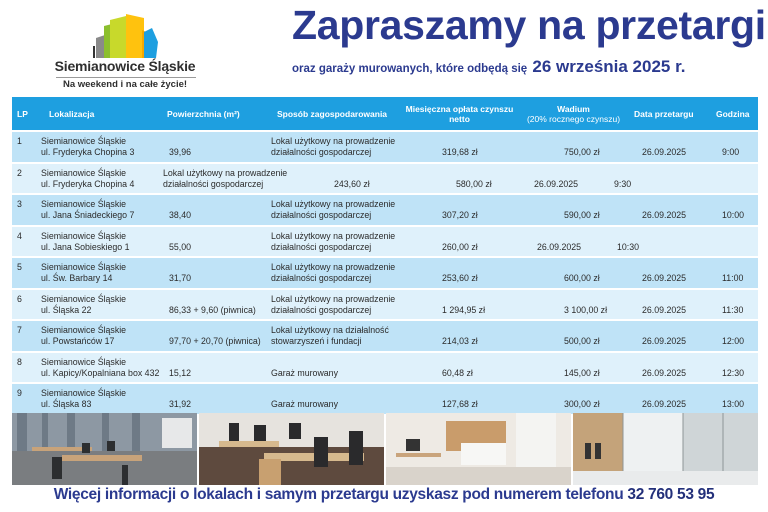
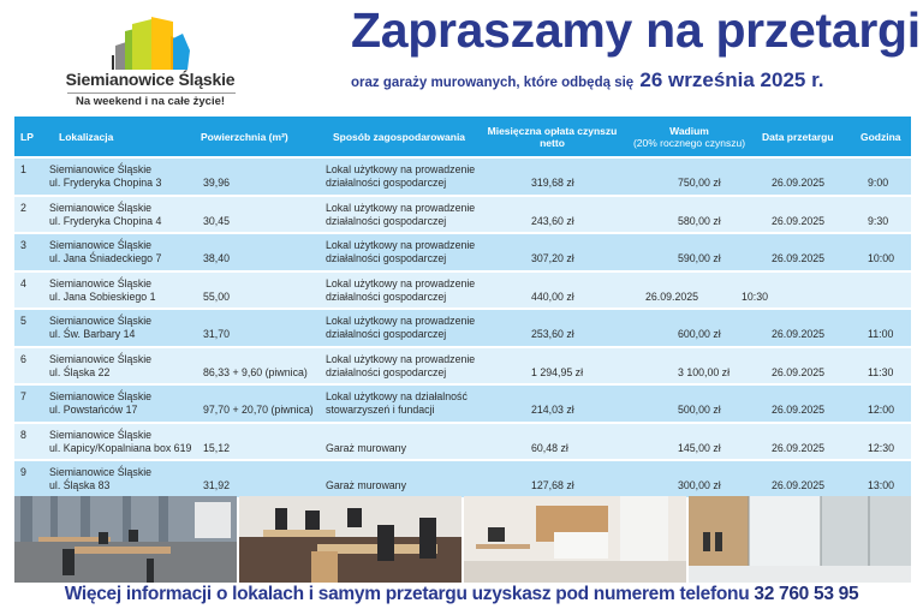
  Siemianowice Śląskie
  Na weekend i na całe życie!
  Zapraszamy na przetargi
  oraz garaży murowanych, które odbędą się 26 września 2025 r.
  LP
  Lokalizacja
  Powierzchnia (m²)
  Sposób zagospodarowania
  Miesięczna opłata czynszu
  netto
  Wadium
  (20% rocznego czynszu)
  Data przetargu
  Godzina
  1
  Siemianowice Śląskie
  ul. Fryderyka Chopina 3
  39,96
  Lokal użytkowy na prowadzenie
  działalności gospodarczej
  319,68 zł
  750,00 zł
  26.09.2025
  9:00
  2
  Siemianowice Śląskie
  ul. Fryderyka Chopina 4
+ 30,45
  Lokal użytkowy na prowadzenie
  działalności gospodarczej
  243,60 zł
  580,00 zł
  26.09.2025
  9:30
  3
  Siemianowice Śląskie
  ul. Jana Śniadeckiego 7
  38,40
  Lokal użytkowy na prowadzenie
  działalności gospodarczej
  307,20 zł
  590,00 zł
  26.09.2025
  10:00
  4
  Siemianowice Śląskie
  ul. Jana Sobieskiego 1
  55,00
  Lokal użytkowy na prowadzenie
  działalności gospodarczej
- 260,00 zł
+ 440,00 zł
  26.09.2025
  10:30
  5
  Siemianowice Śląskie
  ul. Św. Barbary 14
  31,70
  Lokal użytkowy na prowadzenie
  działalności gospodarczej
  253,60 zł
  600,00 zł
  26.09.2025
  11:00
  6
  Siemianowice Śląskie
  ul. Śląska 22
  86,33 + 9,60 (piwnica)
  Lokal użytkowy na prowadzenie
  działalności gospodarczej
  1 294,95 zł
  3 100,00 zł
  26.09.2025
  11:30
  7
  Siemianowice Śląskie
  ul. Powstańców 17
  97,70 + 20,70 (piwnica)
  Lokal użytkowy na działalność
  stowarzyszeń i fundacji
  214,03 zł
  500,00 zł
  26.09.2025
  12:00
  8
  Siemianowice Śląskie
- ul. Kapicy/Kopalniana box 432
+ ul. Kapicy/Kopalniana box 619
  15,12
  Garaż murowany
  60,48 zł
  145,00 zł
  26.09.2025
  12:30
  9
  Siemianowice Śląskie
  ul. Śląska 83
  31,92
  Garaż murowany
  127,68 zł
  300,00 zł
  26.09.2025
  13:00
  Więcej informacji o lokalach i samym przetargu uzyskasz pod numerem telefonu 32 760 53 95
